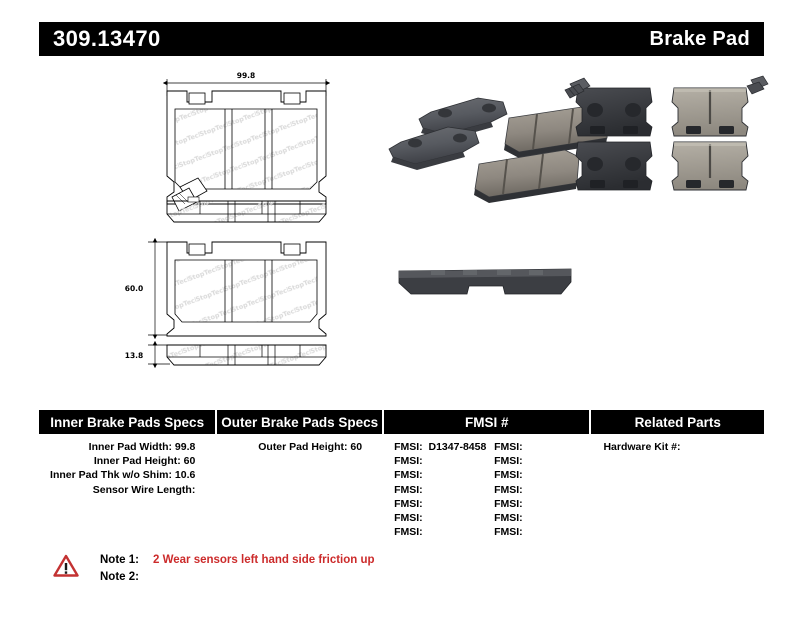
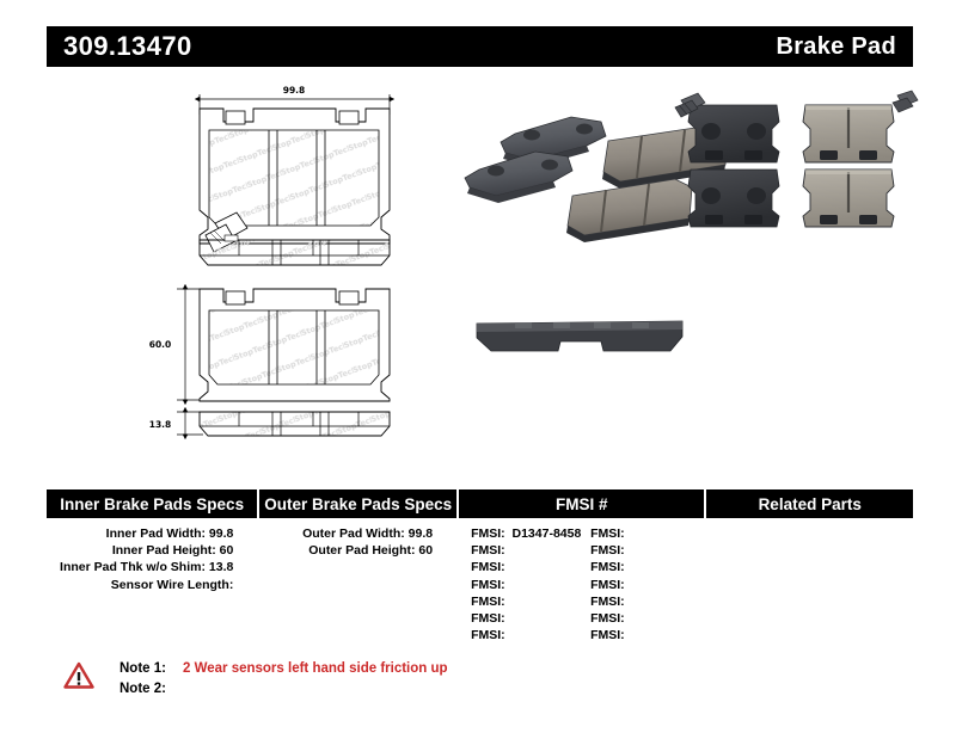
  309.13470
  Brake Pad
  99.8
  60.0
  13.8
  Inner Brake Pads Specs
  Outer Brake Pads Specs
  FMSI #
  Related Parts
  Inner Pad Width: 99.8
  Inner Pad Height: 60
- Inner Pad Thk w/o Shim: 10.6
+ Inner Pad Thk w/o Shim: 13.8
  Sensor Wire Length:
+ Outer Pad Width: 99.8
  Outer Pad Height: 60
  FMSI: D1347-8458
  FMSI:
  FMSI:
  FMSI:
  FMSI:
  FMSI:
  FMSI:
  FMSI:
  FMSI:
  FMSI:
  FMSI:
  FMSI:
  FMSI:
  FMSI:
- Hardware Kit #:
  Note 1:
  2 Wear sensors left hand side friction up
  Note 2:
